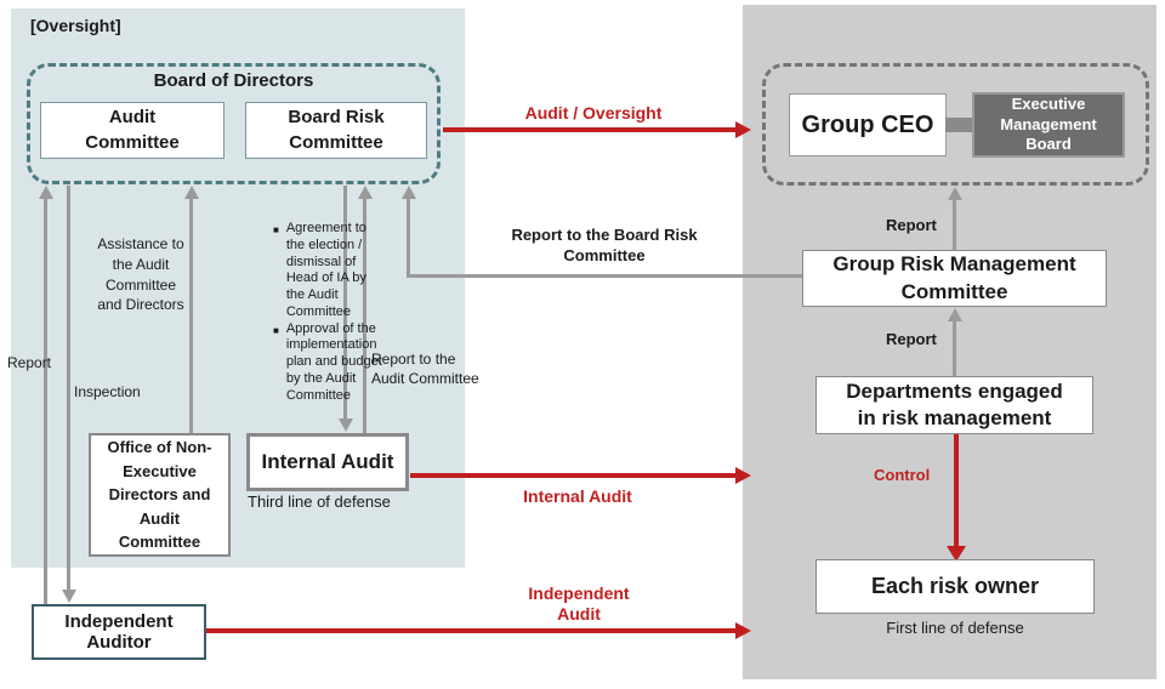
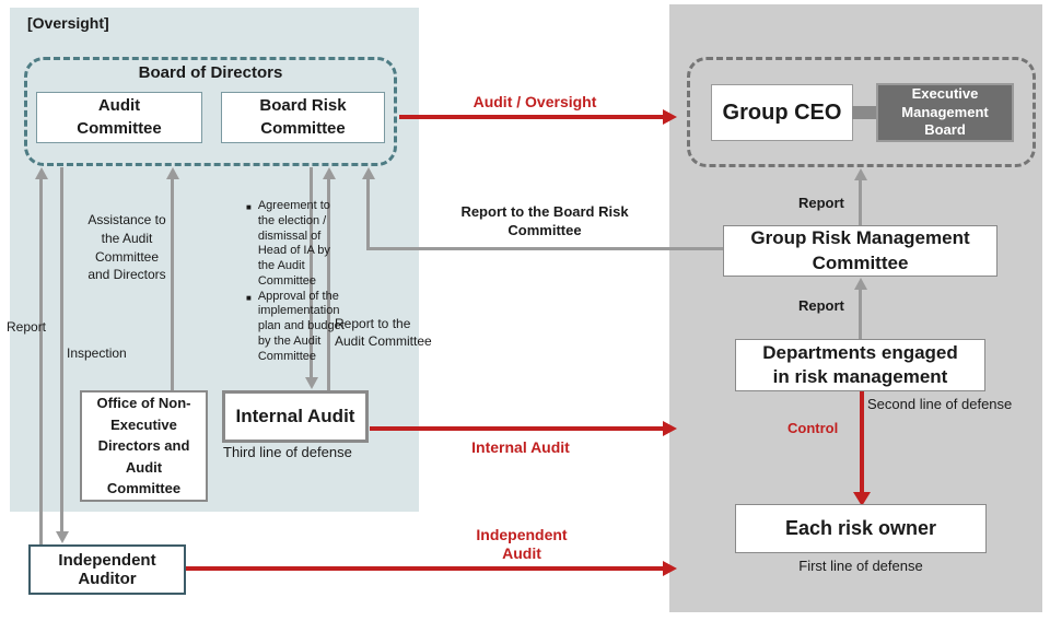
  [Oversight]
  Board of Directors
  Audit
  Committee
  Board Risk
  Committee
  Group CEO
  Executive
  Management
  Board
  Audit / Oversight
  Report to the Board Risk
  Committee
  Report
  Inspection
  Assistance to
  the Audit
  Committee
  and Directors
  ■
  Agreement to
  the election /
  dismissal of
  Head of IA by
  the Audit
  Committee
  ■
  Approval of the
  implementation
  plan and budget
  by the Audit
  Committee
  Report to the
  Audit Committee
  Office of Non-
  Executive
  Directors and
  Audit
  Committee
  Internal Audit
  Third line of defense
  Independent Auditor
  Internal Audit
  Independent
  Audit
  Report
  Group Risk Management
  Committee
  Report
  Departments engaged
  in risk management
+ Second line of defense
  Control
  Each risk owner
  First line of defense
